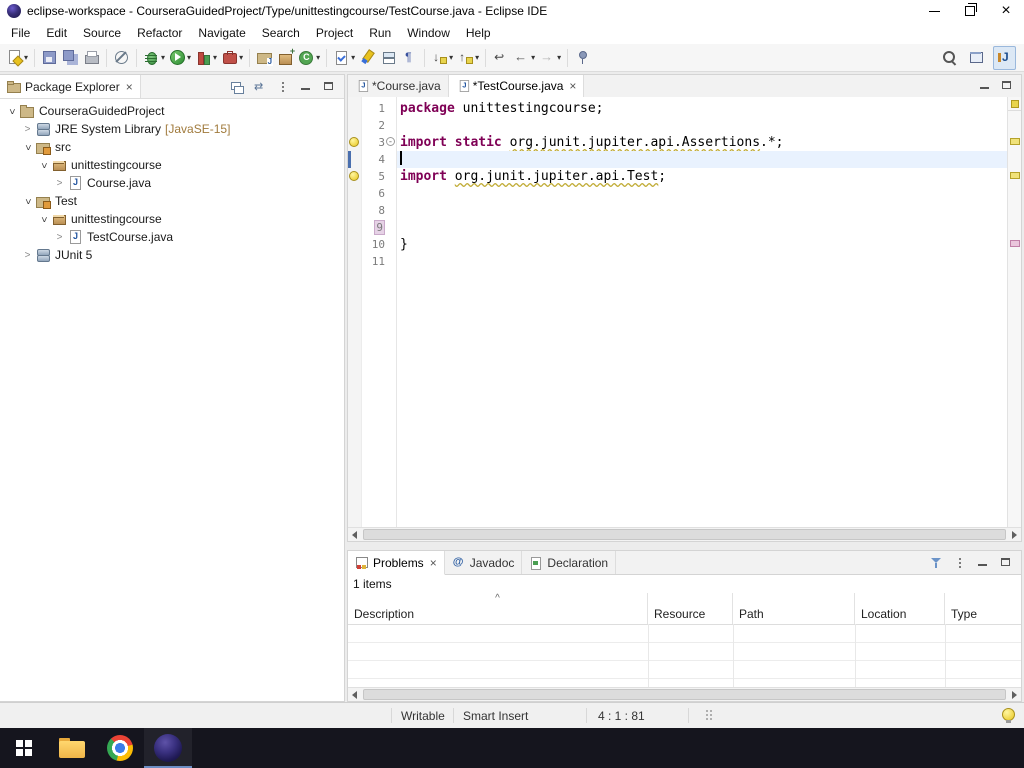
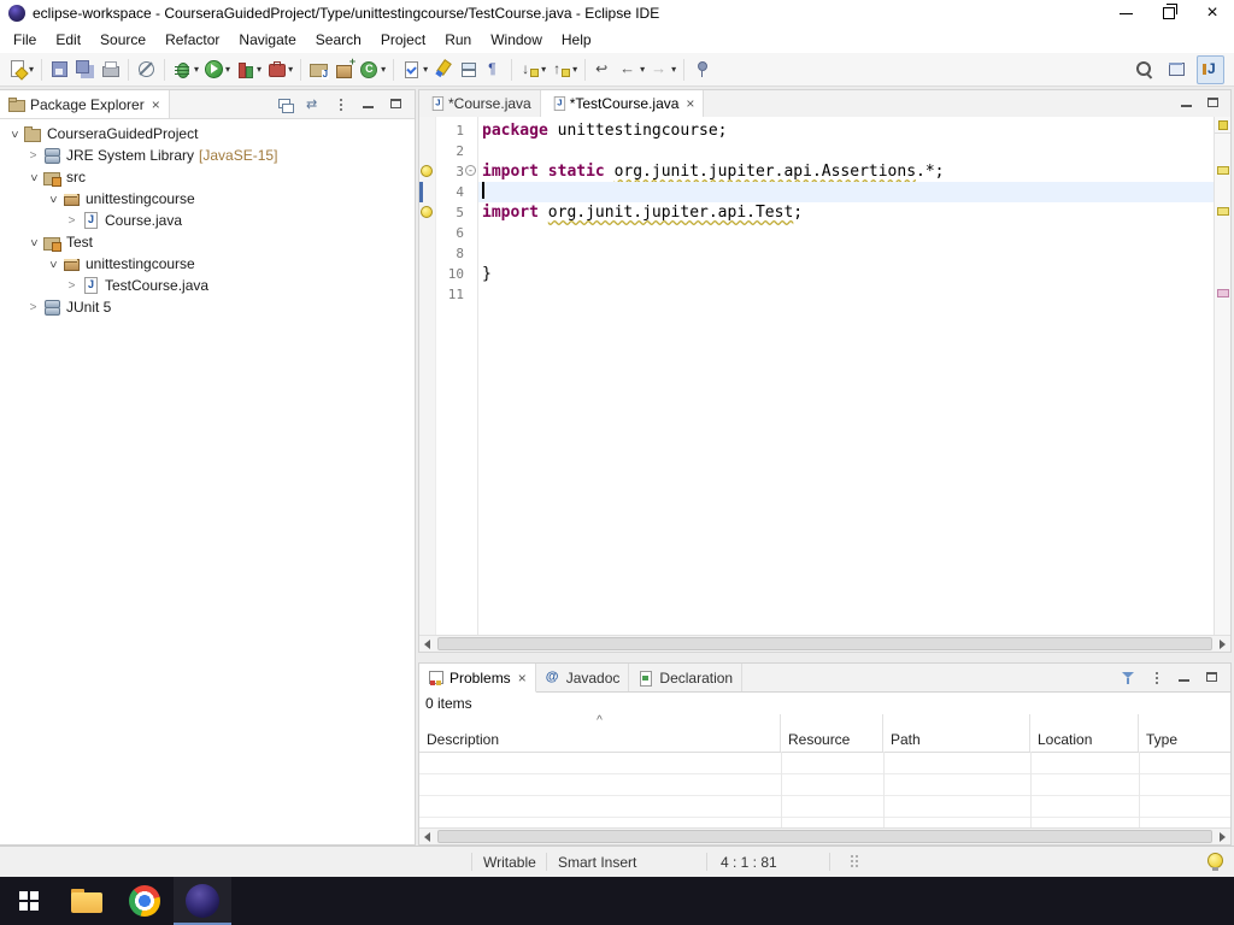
  eclipse-workspace - CourseraGuidedProject/Type/unittestingcourse/TestCourse.java - Eclipse IDE
  ×
  File
  Edit
  Source
  Refactor
  Navigate
  Search
  Project
  Run
  Window
  Help
  ▾
  ▾
  ▾
  ▾
  ▾
  ▾
  ▾
  ▾
  ▾
  ▾
  ▾
  Package Explorer
  ×
  CourseraGuidedProject
  >
  JRE System Library
  [JavaSE-15]
  src
  unittestingcourse
  >
  Course.java
  Test
  unittestingcourse
  >
  TestCourse.java
  >
  JUnit 5
  *Course.java
  *TestCourse.java
  ×
  1
  package unittestingcourse;
  2
  3
  -
  import static org.junit.jupiter.api.Assertions.*;
  4
  5
  import org.junit.jupiter.api.Test;
  6
  8
- 9
  10
  }
  11
  Problems
  ×
  Javadoc
  Declaration
- 1 items
+ 0 items
  Description
  ^
  Resource
  Path
  Location
  Type
  Writable
  Smart Insert
  4 : 1 : 81
